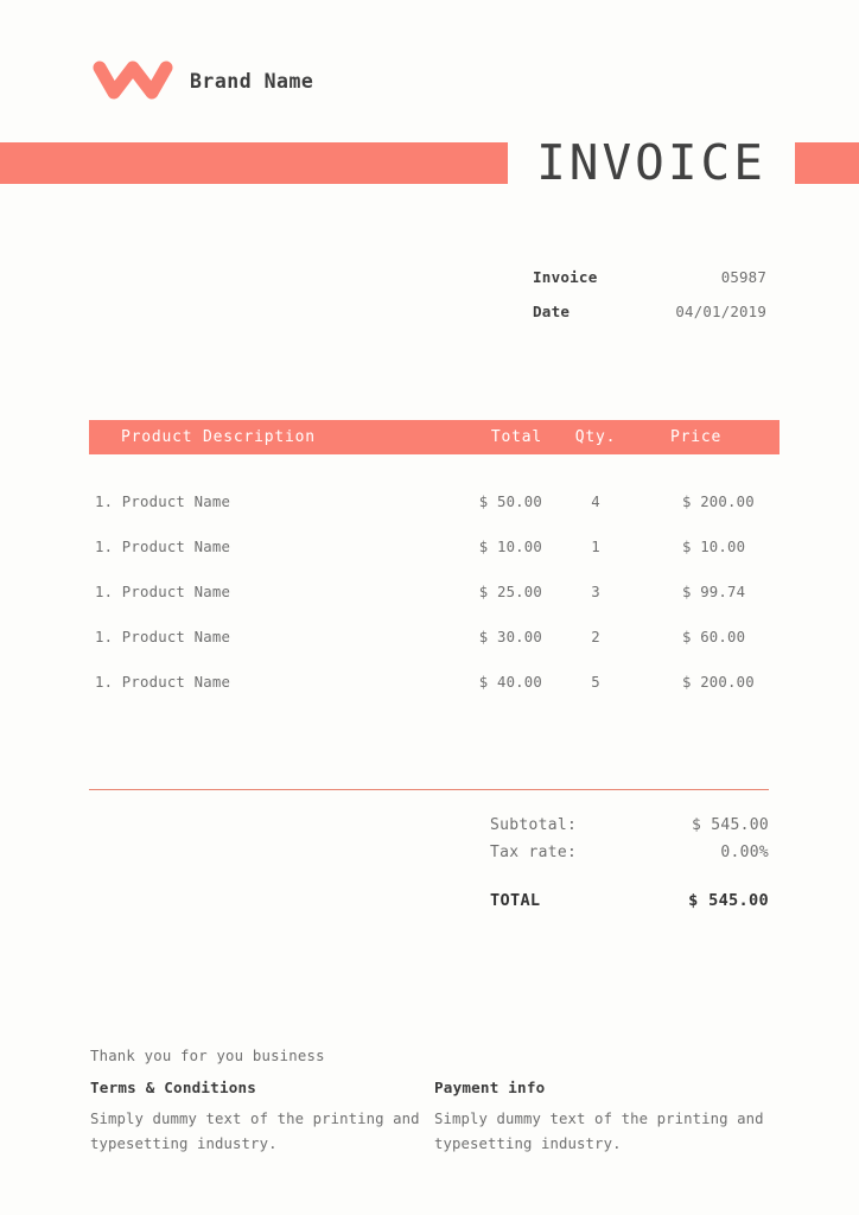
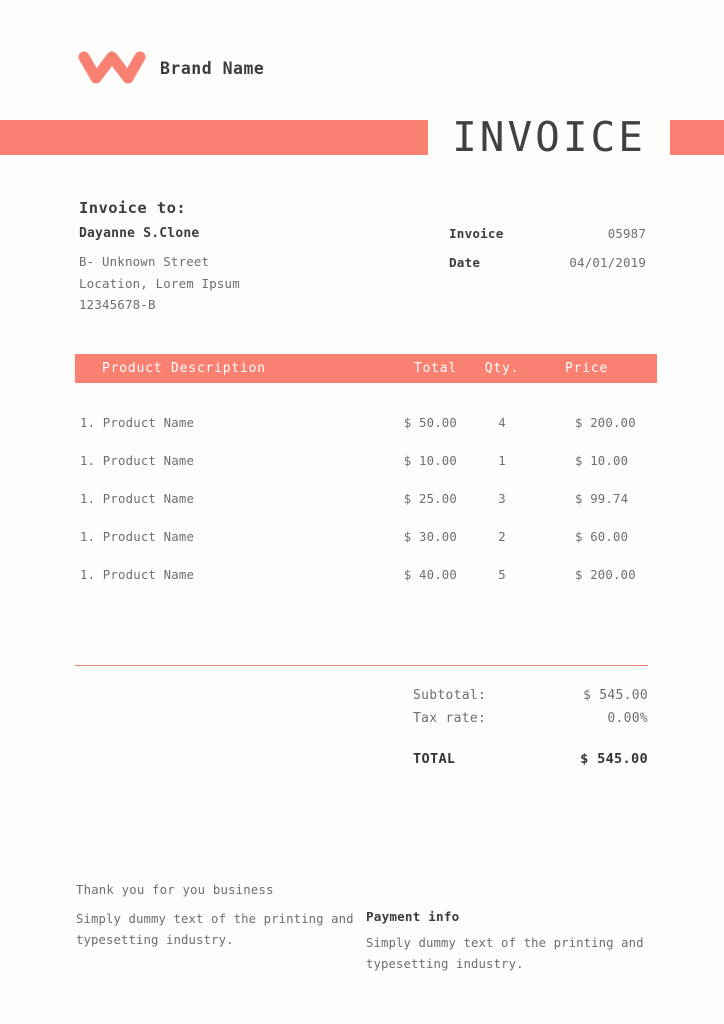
  Brand Name
  INVOICE
+ Invoice to:
+ Dayanne S.Clone
+ B- Unknown Street
+ Location, Lorem Ipsum
+ 12345678-B
  Invoice
  05987
  Date
  04/01/2019
  Product Description
  Total
  Qty.
  Price
  1. Product Name
  $ 50.00
  4
  $ 200.00
  1. Product Name
  $ 10.00
  1
  $ 10.00
  1. Product Name
  $ 25.00
  3
  $ 99.74
  1. Product Name
  $ 30.00
  2
  $ 60.00
  1. Product Name
  $ 40.00
  5
  $ 200.00
  Subtotal:
  $ 545.00
  Tax rate:
  0.00%
  TOTAL
  $ 545.00
  Thank you for you business
- Terms & Conditions
  Simply dummy text of the printing and typesetting industry.
  Payment info
  Simply dummy text of the printing and typesetting industry.
